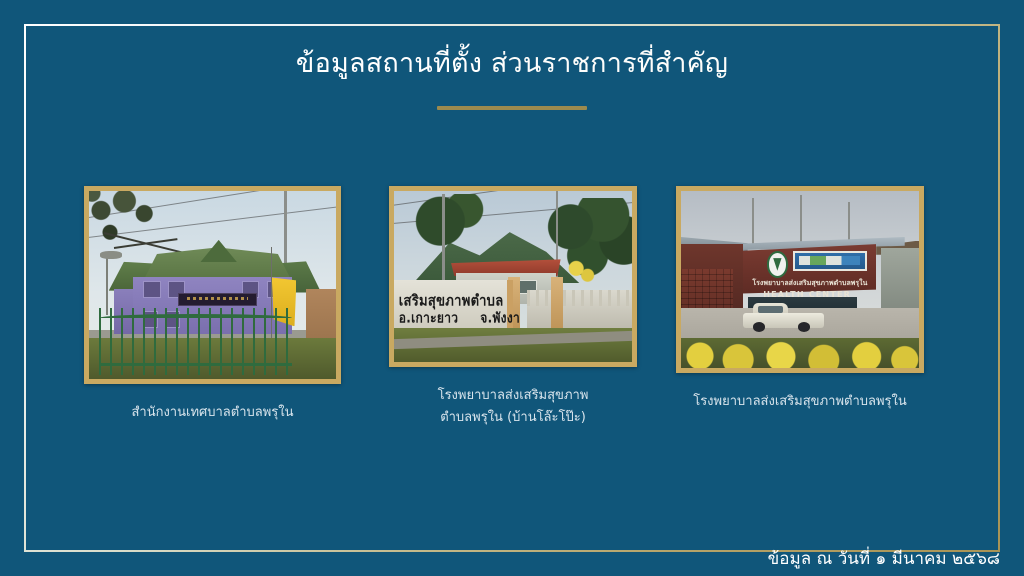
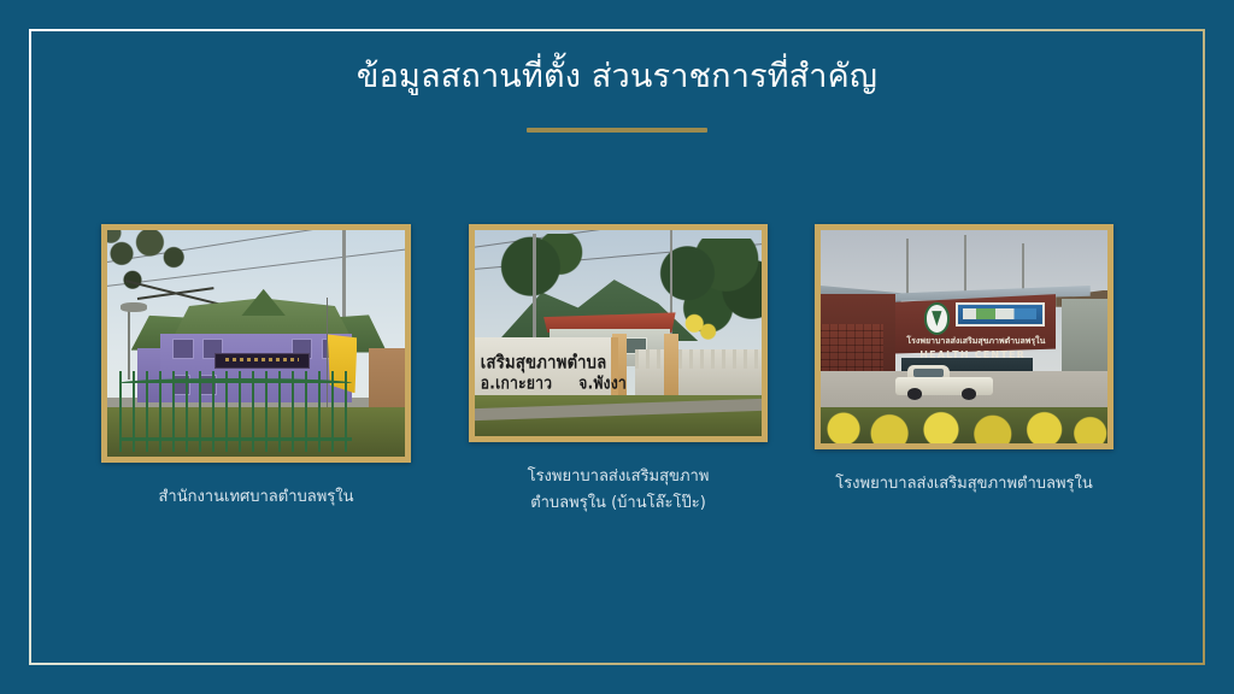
  ข้อมูลสถานที่ตั้ง ส่วนราชการที่สำคัญ
  สำนักงานเทศบาลตำบลพรุใน
  เสริมสุขภาพตำบล
  อ.เกาะยาว จ.พังงา
  โรงพยาบาลส่งเสริมสุขภาพ
  ตำบลพรุใน (บ้านโล๊ะโป๊ะ)
  โรงพยาบาลส่งเสริมสุขภาพตำบลพรุใน
  HEALTH CENTER
  โรงพยาบาลส่งเสริมสุขภาพตำบลพรุใน
- ข้อมูล ณ วันที่ ๑ มีนาคม ๒๕๖๘
